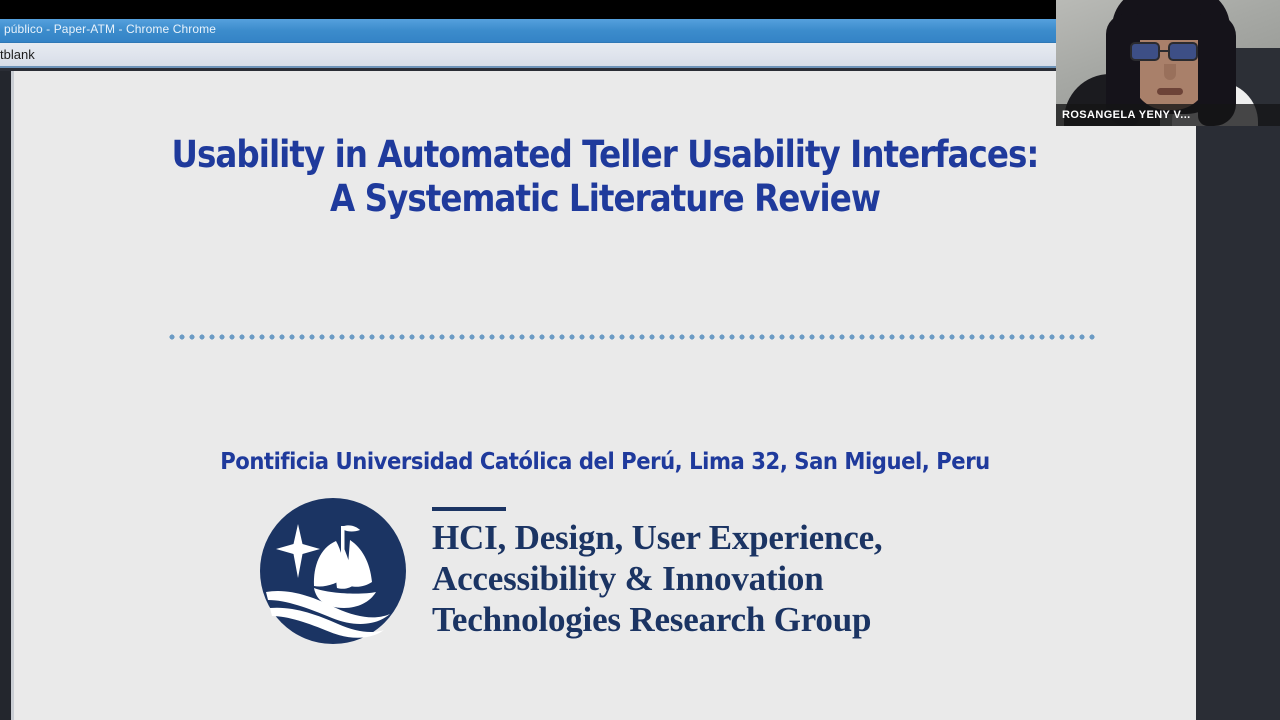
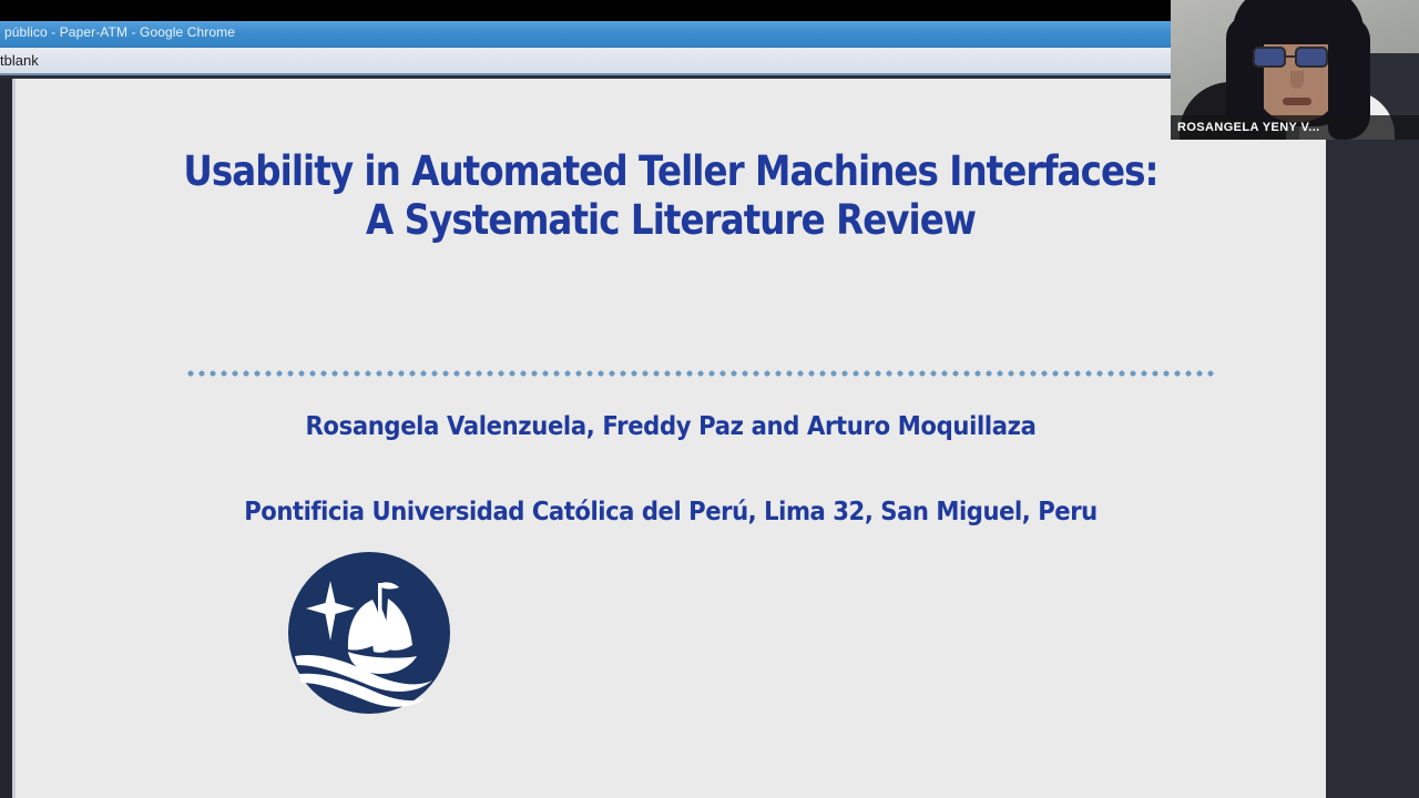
- público - Paper-ATM - Chrome Chrome
+ público - Paper-ATM - Google Chrome
  tblank
- Usability in Automated Teller Usability Interfaces:
+ Usability in Automated Teller Machines Interfaces:
  A Systematic Literature Review
+ Rosangela Valenzuela, Freddy Paz and Arturo Moquillaza
  Pontificia Universidad Católica del Perú, Lima 32, San Miguel, Peru
- HCI, Design, User Experience,
- Accessibility & Innovation
- Technologies Research Group
  ROSANGELA YENY V...
